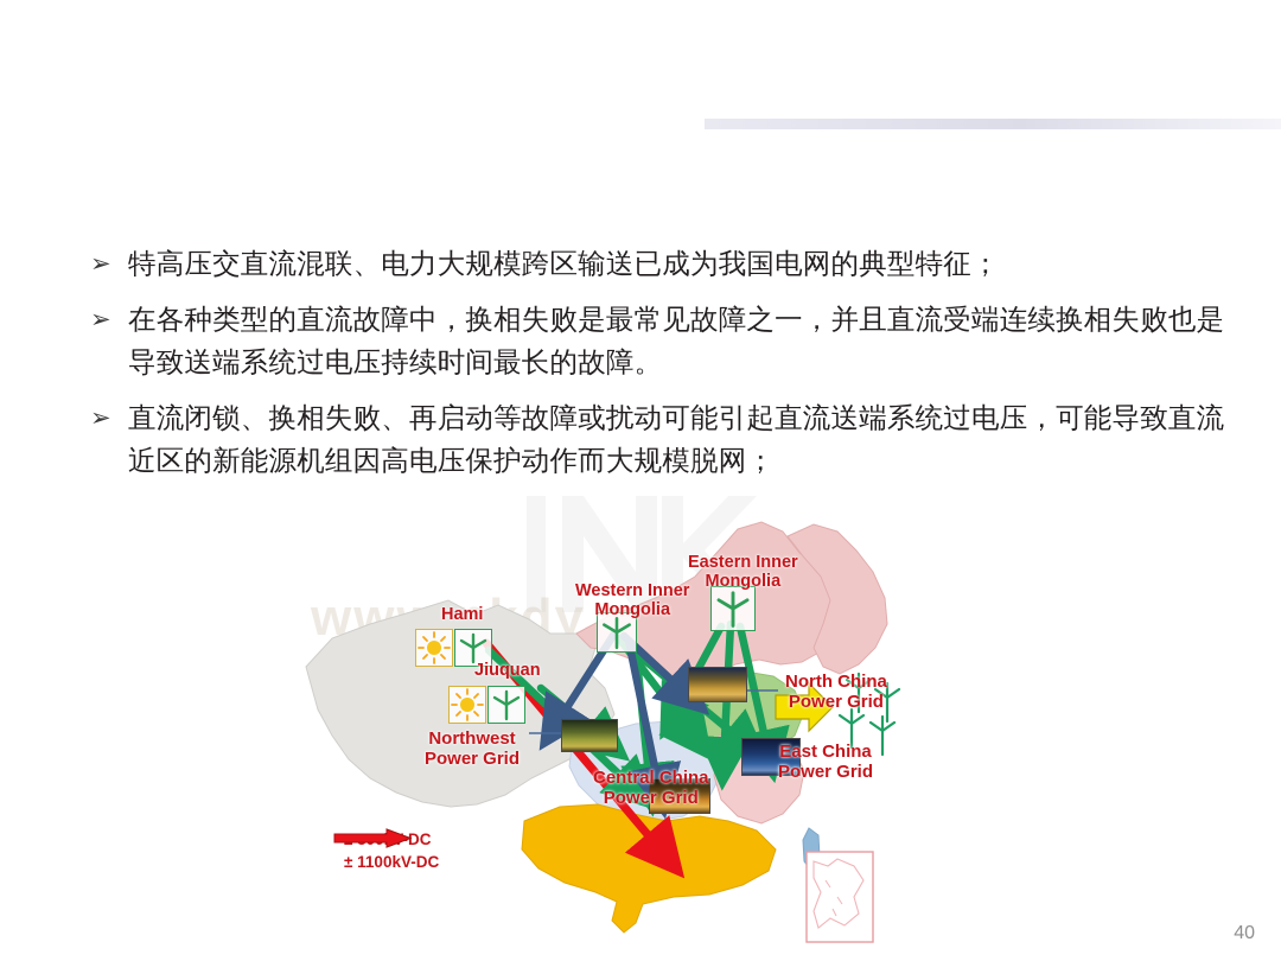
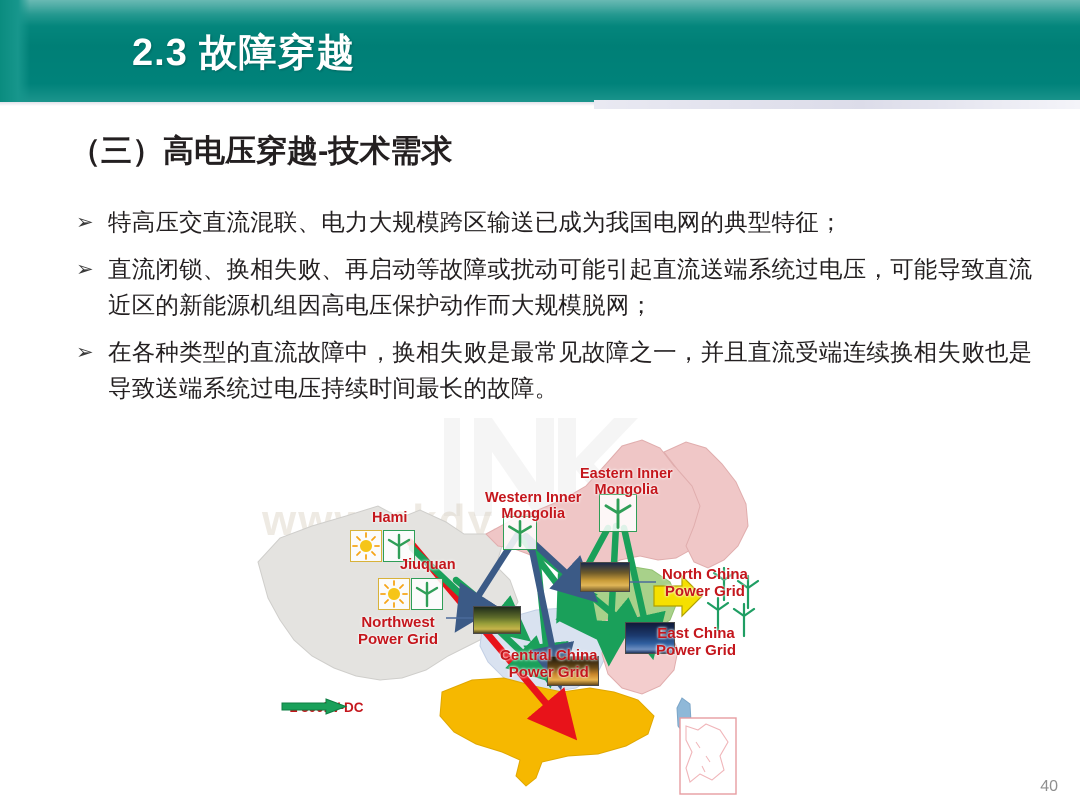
+ 2.3 故障穿越
+ （三）高电压穿越-技术需求
  ➢
  特高压交直流混联、电力大规模跨区输送已成为我国电网的典型特征；
  ➢
- 在各种类型的直流故障中，换相失败是最常见故障之一，并且直流受端连续换相失败也是导致送端系统过电压持续时间最长的故障。
+ 直流闭锁、换相失败、再启动等故障或扰动可能引起直流送端系统过电压，可能导致直流近区的新能源机组因高电压保护动作而大规模脱网；
  ➢
- 直流闭锁、换相失败、再启动等故障或扰动可能引起直流送端系统过电压，可能导致直流近区的新能源机组因高电压保护动作而大规模脱网；
+ 在各种类型的直流故障中，换相失败是最常见故障之一，并且直流受端连续换相失败也是导致送端系统过电压持续时间最长的故障。
  Hami
  Jiuquan
  Northwest
  Power Grid
  Western Inner
  Mongolia
  Eastern Inner
  Mongolia
  North China
  Power Grid
  East China
  Power Grid
  Central China
  Power Grid
- ± 1100kV-DC
  40
